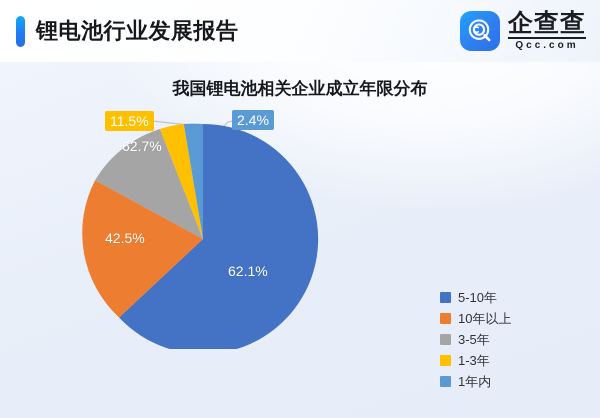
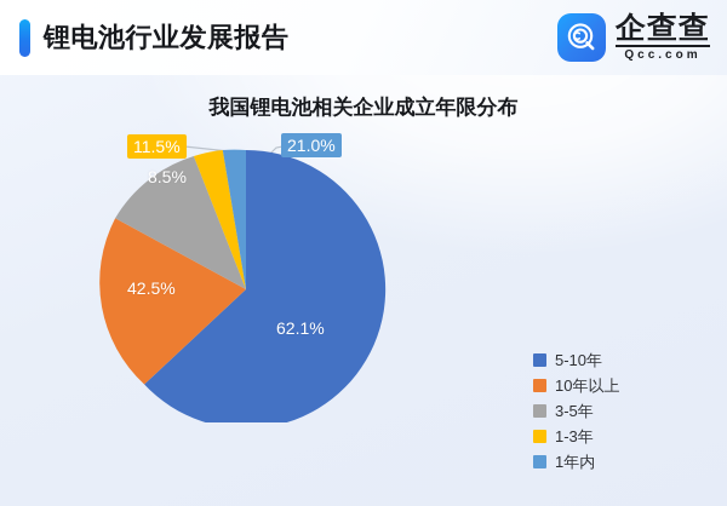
  锂电池行业发展报告
  企查查
  Qcc.com
  我国锂电池相关企业成立年限分布
  62.1%
  42.5%
- 62.7%
+ 8.5%
  11.5%
- 2.4%
+ 21.0%
  5-10年
  10年以上
  3-5年
  1-3年
  1年内
